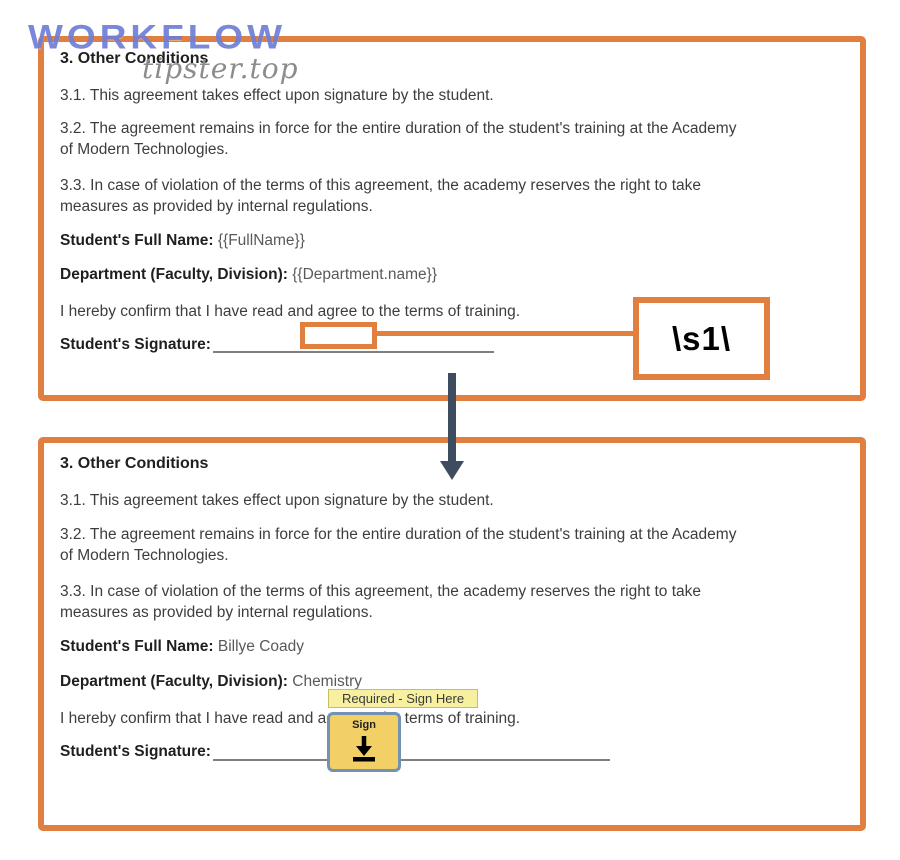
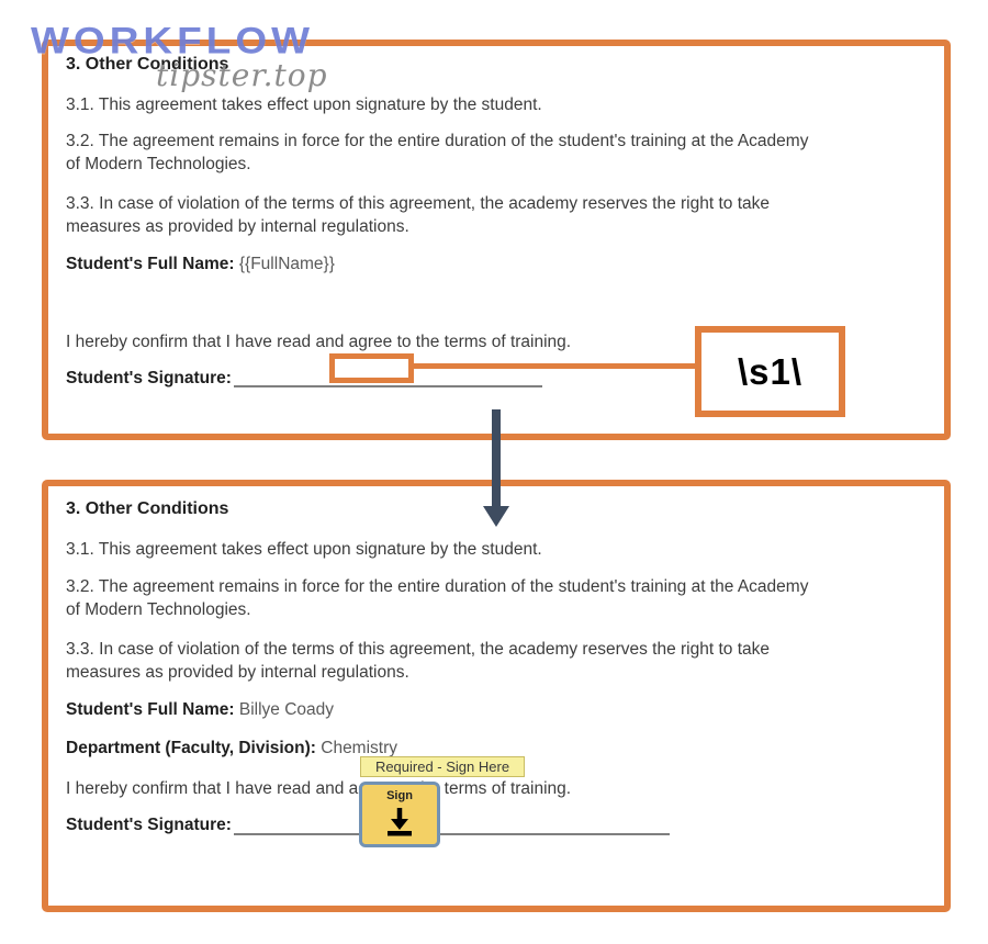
  WORKFLOW
  tipster.top
  3. Other Conditions
  3.1. This agreement takes effect upon signature by the student.
  3.2. The agreement remains in force for the entire duration of the student's training at the Academy
  of Modern Technologies.
  3.3. In case of violation of the terms of this agreement, the academy reserves the right to take
  measures as provided by internal regulations.
  Student's Full Name: {{FullName}}
- Department (Faculty, Division): {{Department.name}}
  I hereby confirm that I have read and agree to the terms of training.
  Student's Signature:
  \s1\
  3. Other Conditions
  3.1. This agreement takes effect upon signature by the student.
  3.2. The agreement remains in force for the entire duration of the student's training at the Academy
  of Modern Technologies.
  3.3. In case of violation of the terms of this agreement, the academy reserves the right to take
  measures as provided by internal regulations.
  Student's Full Name: Billye Coady
  Department (Faculty, Division): Chemistry
  I hereby confirm that I have read and a terms of training.
  Student's Signature:
  Required - Sign Here
  Sign
